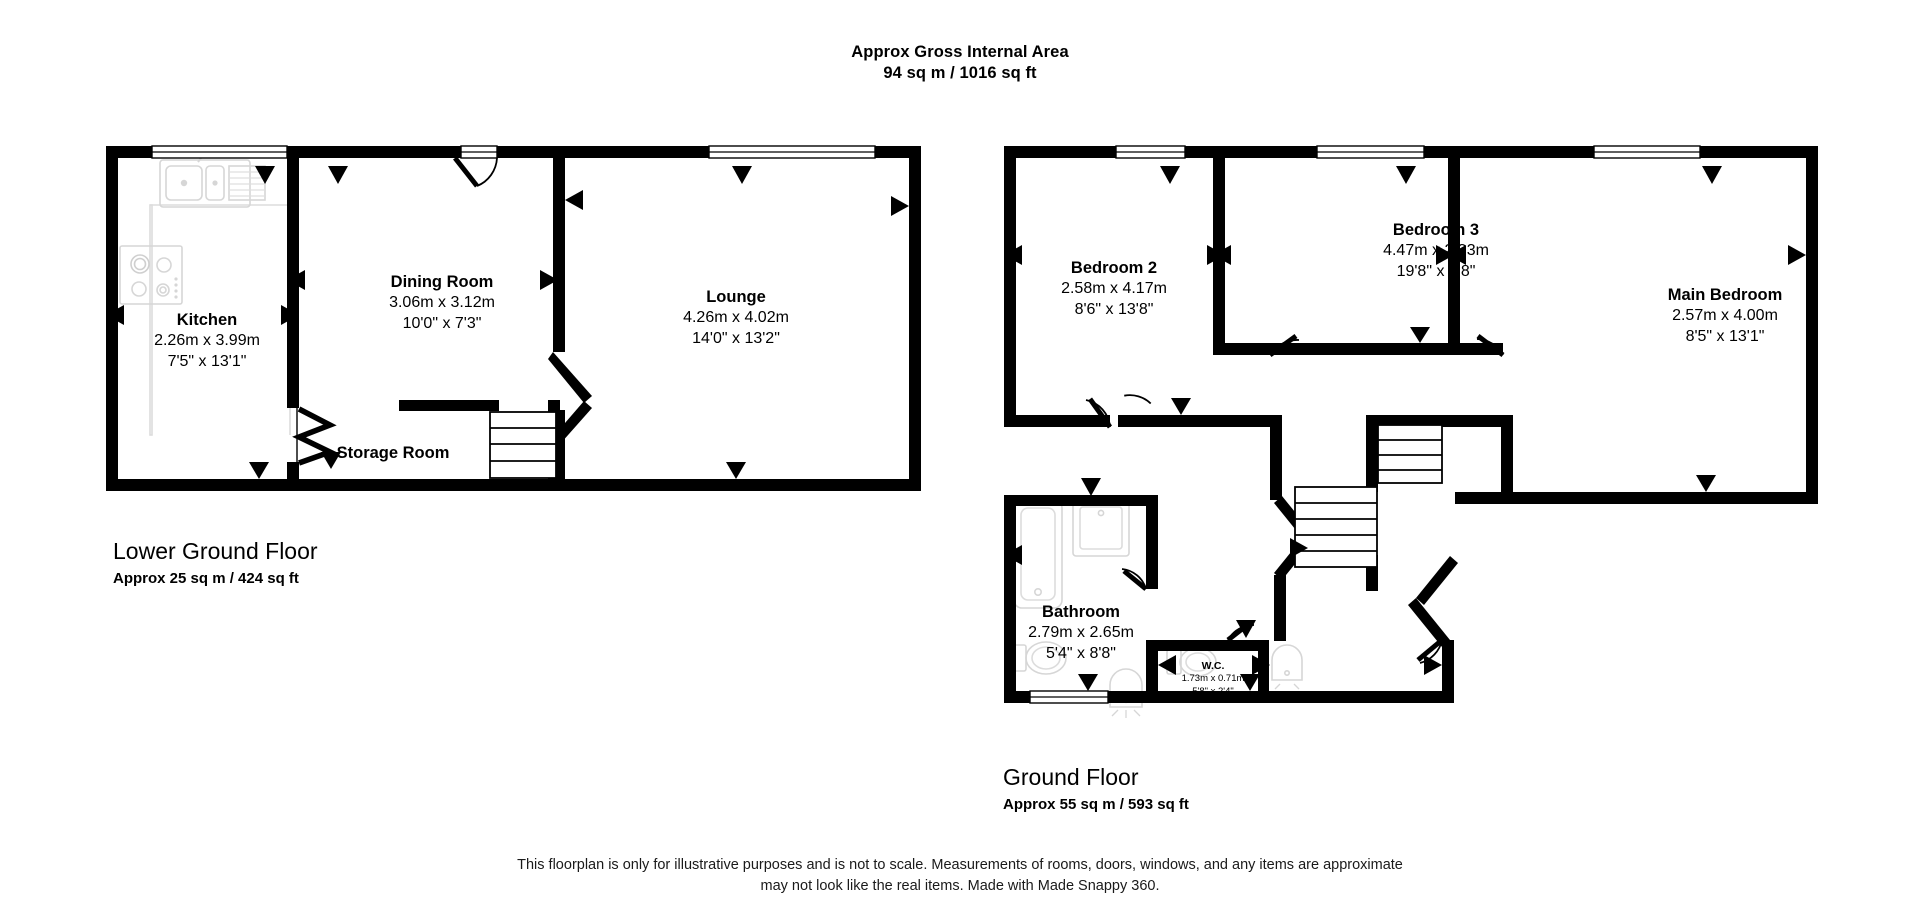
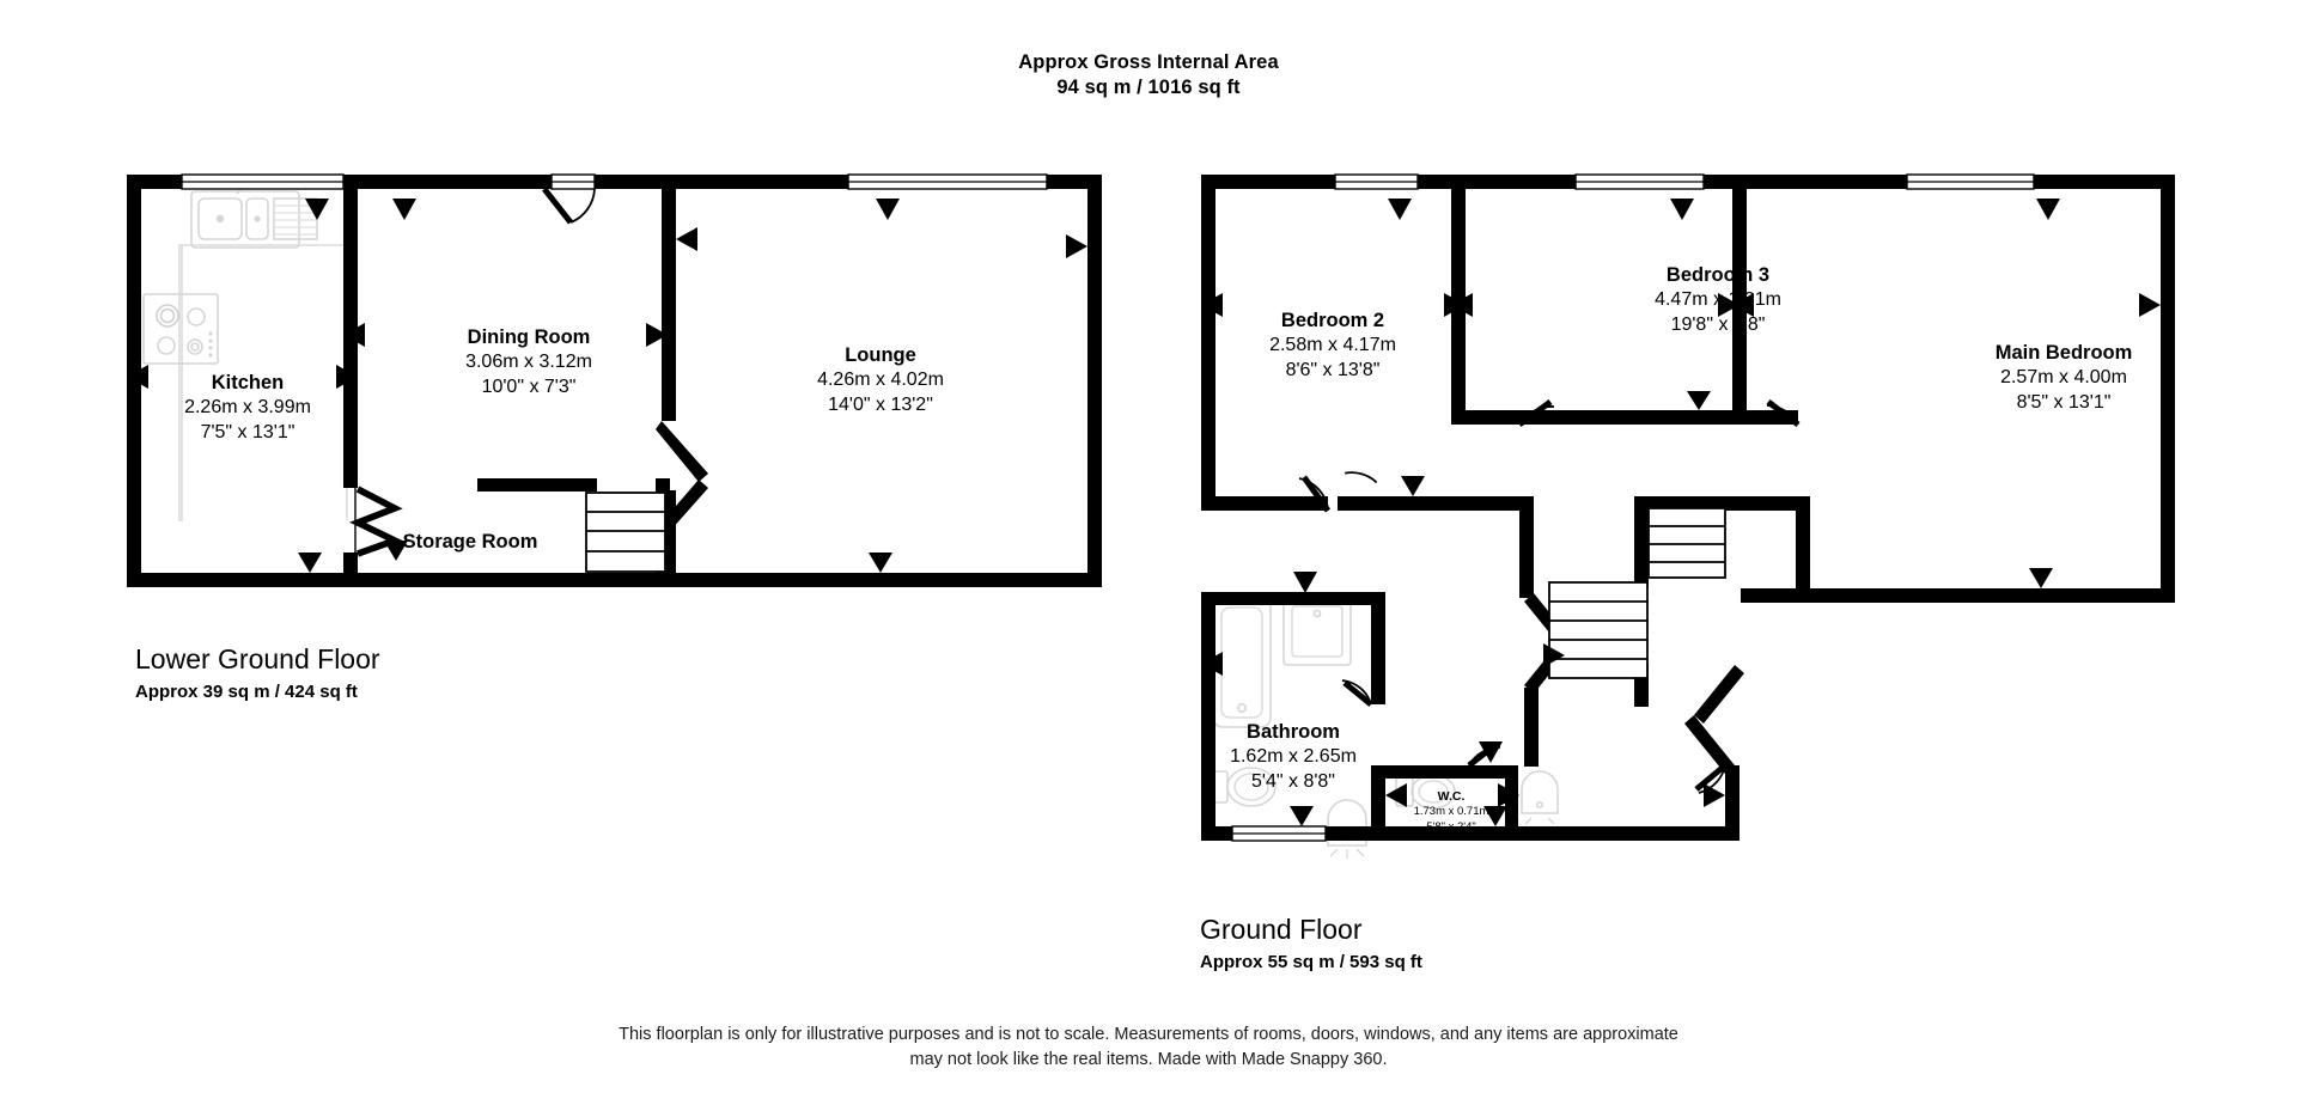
  Approx Gross Internal Area
  94 sq m / 1016 sq ft
  Kitchen
  2.26m x 3.99m
  7'5" x 13'1"
  Dining Room
  3.06m x 3.12m
  10'0" x 7'3"
  Lounge
  4.26m x 4.02m
  14'0" x 13'2"
  Storage Room
  Bedroom 2
  2.58m x 4.17m
  8'6" x 13'8"
  Bedroom 3
- 4.47m x 2.33m
+ 4.47m x 1.21m
  19'8" x 7'8"
  Main Bedroom
  2.57m x 4.00m
  8'5" x 13'1"
  Bathroom
- 2.79m x 2.65m
+ 1.62m x 2.65m
  5'4" x 8'8"
  W.C.
  1.73m x 0.71m
  5'8" x 2'4"
  Lower Ground Floor
- Approx 25 sq m / 424 sq ft
+ Approx 39 sq m / 424 sq ft
  Ground Floor
  Approx 55 sq m / 593 sq ft
  This floorplan is only for illustrative purposes and is not to scale. Measurements of rooms, doors, windows, and any items are approximate
  may not look like the real items. Made with Made Snappy 360.
